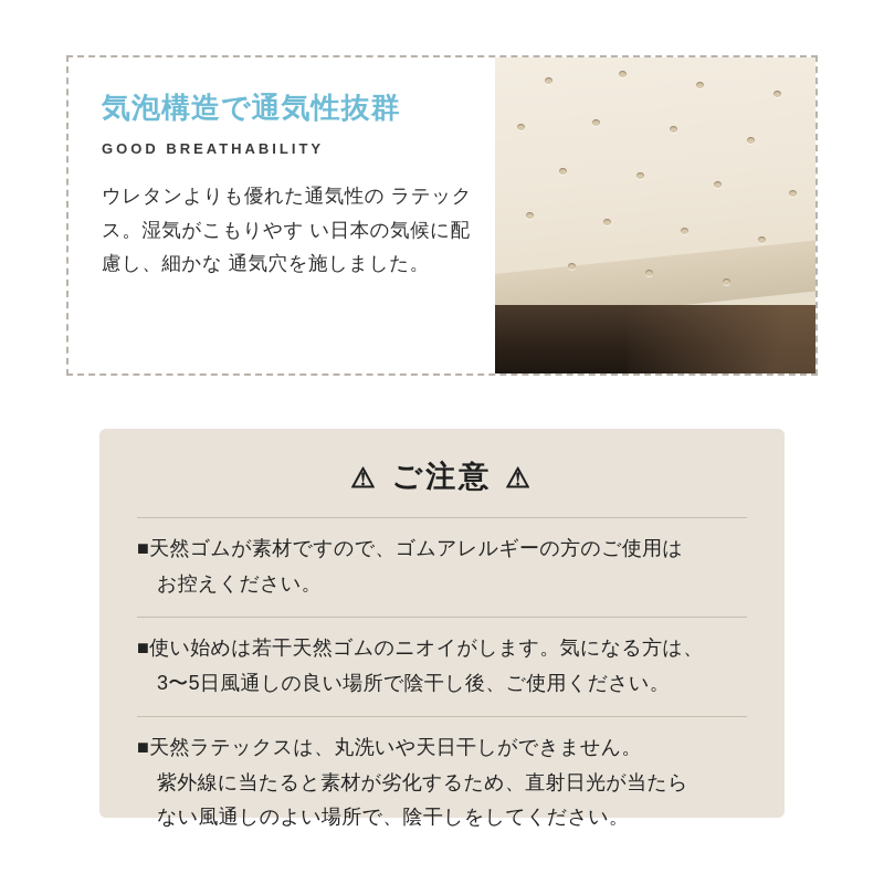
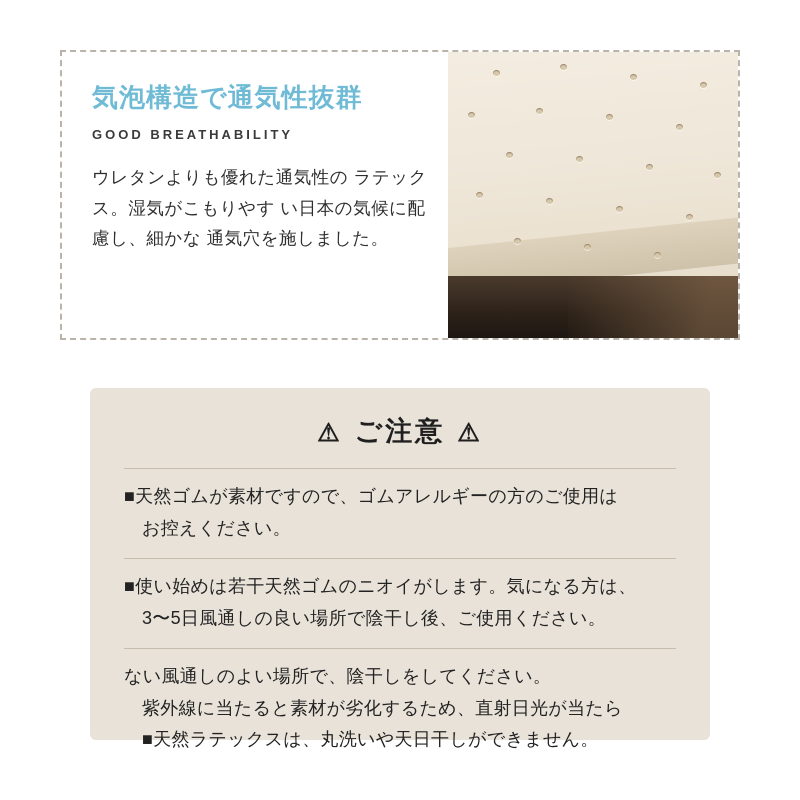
  気泡構造で通気性抜群
  GOOD BREATHABILITY
  ウレタンよりも優れた通気性の ラテックス。湿気がこもりやす い日本の気候に配慮し、細かな 通気穴を施しました。
  ⚠ ご注意 ⚠
  ■天然ゴムが素材ですので、ゴムアレルギーの方のご使用は
  お控えください。
  ■使い始めは若干天然ゴムのニオイがします。気になる方は、
  3〜5日風通しの良い場所で陰干し後、ご使用ください。
- ■天然ラテックスは、丸洗いや天日干しができません。
+ ない風通しのよい場所で、陰干しをしてください。
  紫外線に当たると素材が劣化するため、直射日光が当たら
- ない風通しのよい場所で、陰干しをしてください。
+ ■天然ラテックスは、丸洗いや天日干しができません。
